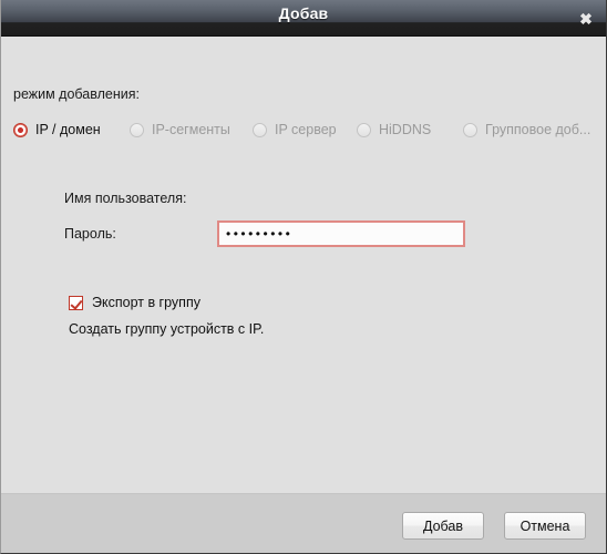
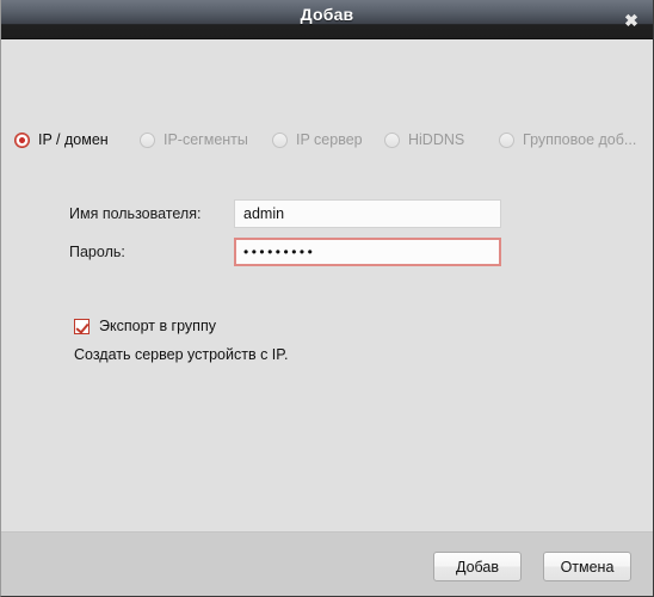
  Добав
  ✖
- режим добавления:
  IP / домен
  IP-сегменты
  IP сервер
  HiDDNS
  Групповое доб...
  Имя пользователя:
+ admin
  Пароль:
  •••••••••
  Экспорт в группу
- Создать группу устройств с IP.
+ Создать сервер устройств с IP.
  Добав
  Отмена
